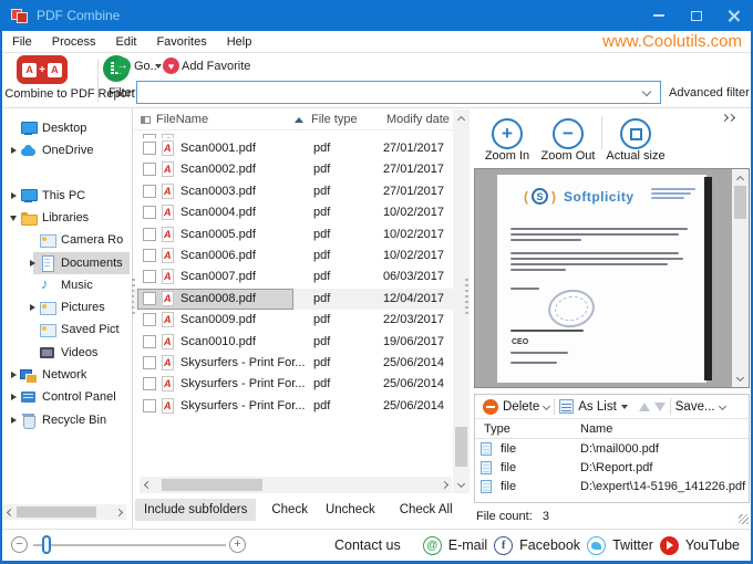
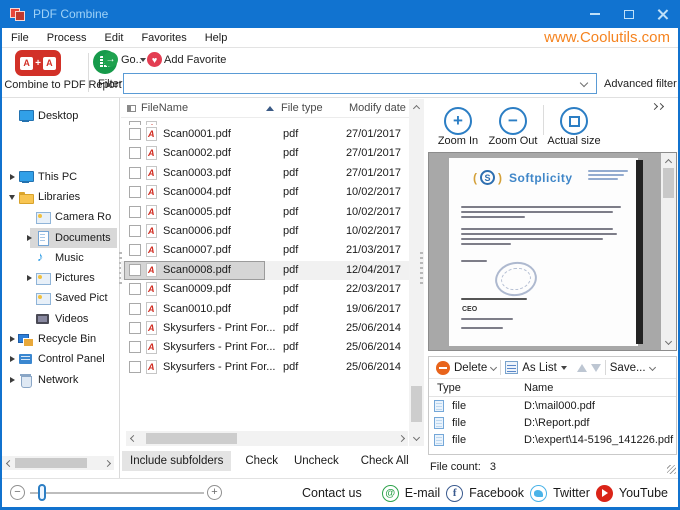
  PDF Combine
  File
  Process
  Edit
  Favorites
  Help
  www.Coolutils.com
  A
  +
  A
  Combine to PDF
  Report
  →
  Go..
  ♥
  Add Favorite
  Filter
  Advanced filter
  Desktop
- OneDrive
  This PC
  Libraries
  Camera Ro
  Documents
  Music
  Pictures
  Saved Pict
  Videos
- Network
+ Recycle Bin
  Control Panel
- Recycle Bin
+ Network
  FileName
  File type
  Modify date
  Scan0001.pdf
  pdf
  27/01/2017
  Scan0002.pdf
  pdf
  27/01/2017
  Scan0003.pdf
  pdf
  27/01/2017
  Scan0004.pdf
  pdf
  10/02/2017
  Scan0005.pdf
  pdf
  10/02/2017
  Scan0006.pdf
  pdf
  10/02/2017
  Scan0007.pdf
  pdf
- 06/03/2017
+ 21/03/2017
  Scan0008.pdf
  pdf
  12/04/2017
  Scan0009.pdf
  pdf
  22/03/2017
  Scan0010.pdf
  pdf
  19/06/2017
  Skysurfers - Print For...
  pdf
  25/06/2014
  Skysurfers - Print For...
  pdf
  25/06/2014
  Skysurfers - Print For...
  pdf
  25/06/2014
  Include subfolders
  Check
  Uncheck
  Check All
  +
  Zoom In
  −
  Zoom Out
  Actual size
  (
  S
  )
  Softplicity
  Delete
  As List
  Save...
  Type
  Name
  file
  D:\mail000.pdf
  file
  D:\Report.pdf
  file
  D:\expert\14-5196_141226.pdf
  File count: 3
  −
  +
  Contact us
  @
  E-mail
  f
  Facebook
  Twitter
  YouTube
